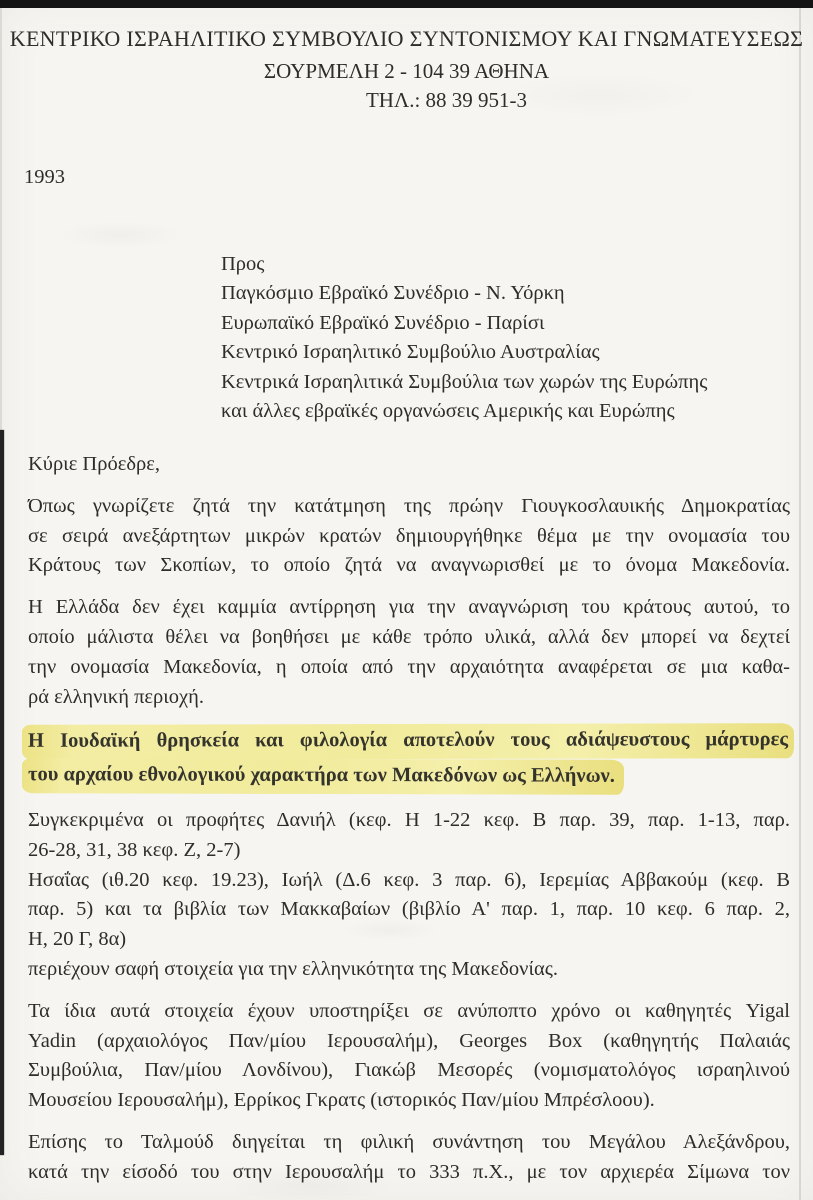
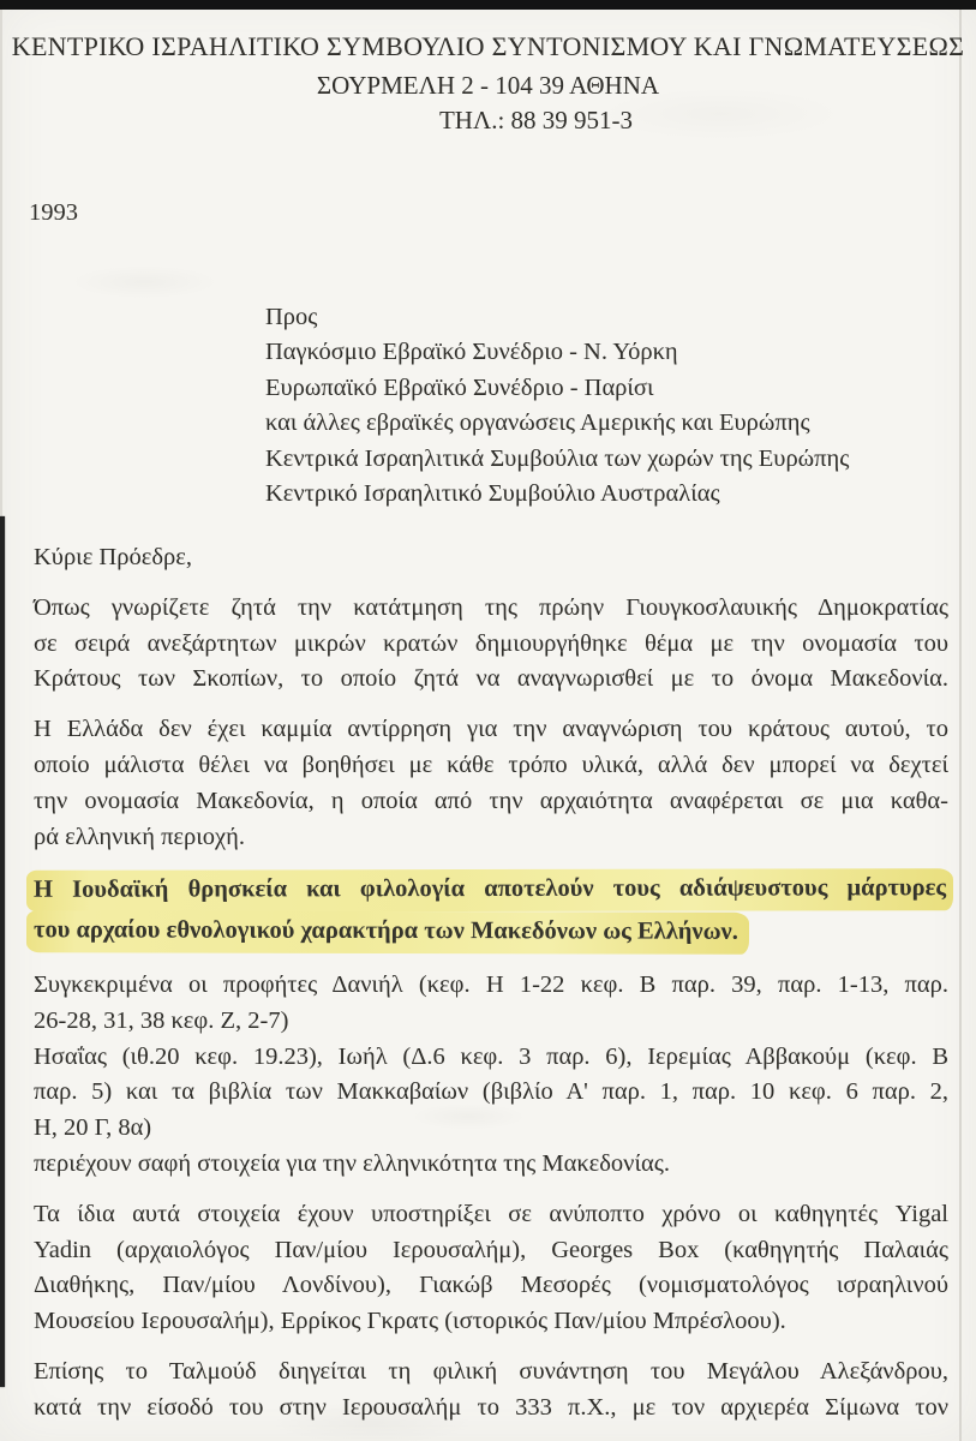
  ΚΕΝΤΡΙΚΟ ΙΣΡΑΗΛΙΤΙΚΟ ΣΥΜΒΟΥΛΙΟ ΣΥΝΤΟΝΙΣΜΟΥ ΚΑΙ ΓΝΩΜΑΤΕΥΣΕΩΣ
  ΣΟΥΡΜΕΛΗ 2 - 104 39 ΑΘΗΝΑ
  ΤΗΛ.: 88 39 951-3
  1993
  Προς
  Παγκόσμιο Εβραϊκό Συνέδριο - Ν. Υόρκη
  Ευρωπαϊκό Εβραϊκό Συνέδριο - Παρίσι
- Κεντρικό Ισραηλιτικό Συμβούλιο Αυστραλίας
+ και άλλες εβραϊκές οργανώσεις Αμερικής και Ευρώπης
  Κεντρικά Ισραηλιτικά Συμβούλια των χωρών της Ευρώπης
- και άλλες εβραϊκές οργανώσεις Αμερικής και Ευρώπης
+ Κεντρικό Ισραηλιτικό Συμβούλιο Αυστραλίας
  Κύριε Πρόεδρε,
  Όπως γνωρίζετε ζητά την κατάτμηση της πρώην Γιουγκοσλαυικής Δημοκρατίας
  σε σειρά ανεξάρτητων μικρών κρατών δημιουργήθηκε θέμα με την ονομασία του
  Κράτους των Σκοπίων, το οποίο ζητά να αναγνωρισθεί με το όνομα Μακεδονία.
  Η Ελλάδα δεν έχει καμμία αντίρρηση για την αναγνώριση του κράτους αυτού, το
  οποίο μάλιστα θέλει να βοηθήσει με κάθε τρόπο υλικά, αλλά δεν μπορεί να δεχτεί
  την ονομασία Μακεδονία, η οποία από την αρχαιότητα αναφέρεται σε μια καθα-
  ρά ελληνική περιοχή.
  Η Ιουδαϊκή θρησκεία και φιλολογία αποτελούν τους αδιάψευστους μάρτυρες
  του αρχαίου εθνολογικού χαρακτήρα των Μακεδόνων ως Ελλήνων.
  Συγκεκριμένα οι προφήτες Δανιήλ (κεφ. Η 1-22 κεφ. Β παρ. 39, παρ. 1-13, παρ.
  26-28, 31, 38 κεφ. Ζ, 2-7)
  Ησαΐας (ιθ.20 κεφ. 19.23), Ιωήλ (Δ.6 κεφ. 3 παρ. 6), Ιερεμίας Αββακούμ (κεφ. Β
  παρ. 5) και τα βιβλία των Μακκαβαίων (βιβλίο Α' παρ. 1, παρ. 10 κεφ. 6 παρ. 2,
  Η, 20 Γ, 8α)
  περιέχουν σαφή στοιχεία για την ελληνικότητα της Μακεδονίας.
  Τα ίδια αυτά στοιχεία έχουν υποστηρίξει σε ανύποπτο χρόνο οι καθηγητές Yigal
  Yadin (αρχαιολόγος Παν/μίου Ιερουσαλήμ), Georges Box (καθηγητής Παλαιάς
- Συμβούλια, Παν/μίου Λονδίνου), Γιακώβ Μεσορές (νομισματολόγος ισραηλινού
+ Διαθήκης, Παν/μίου Λονδίνου), Γιακώβ Μεσορές (νομισματολόγος ισραηλινού
  Μουσείου Ιερουσαλήμ), Ερρίκος Γκρατς (ιστορικός Παν/μίου Μπρέσλοου).
  Επίσης το Ταλμούδ διηγείται τη φιλική συνάντηση του Μεγάλου Αλεξάνδρου,
  κατά την είσοδό του στην Ιερουσαλήμ το 333 π.Χ., με τον αρχιερέα Σίμωνα τον
